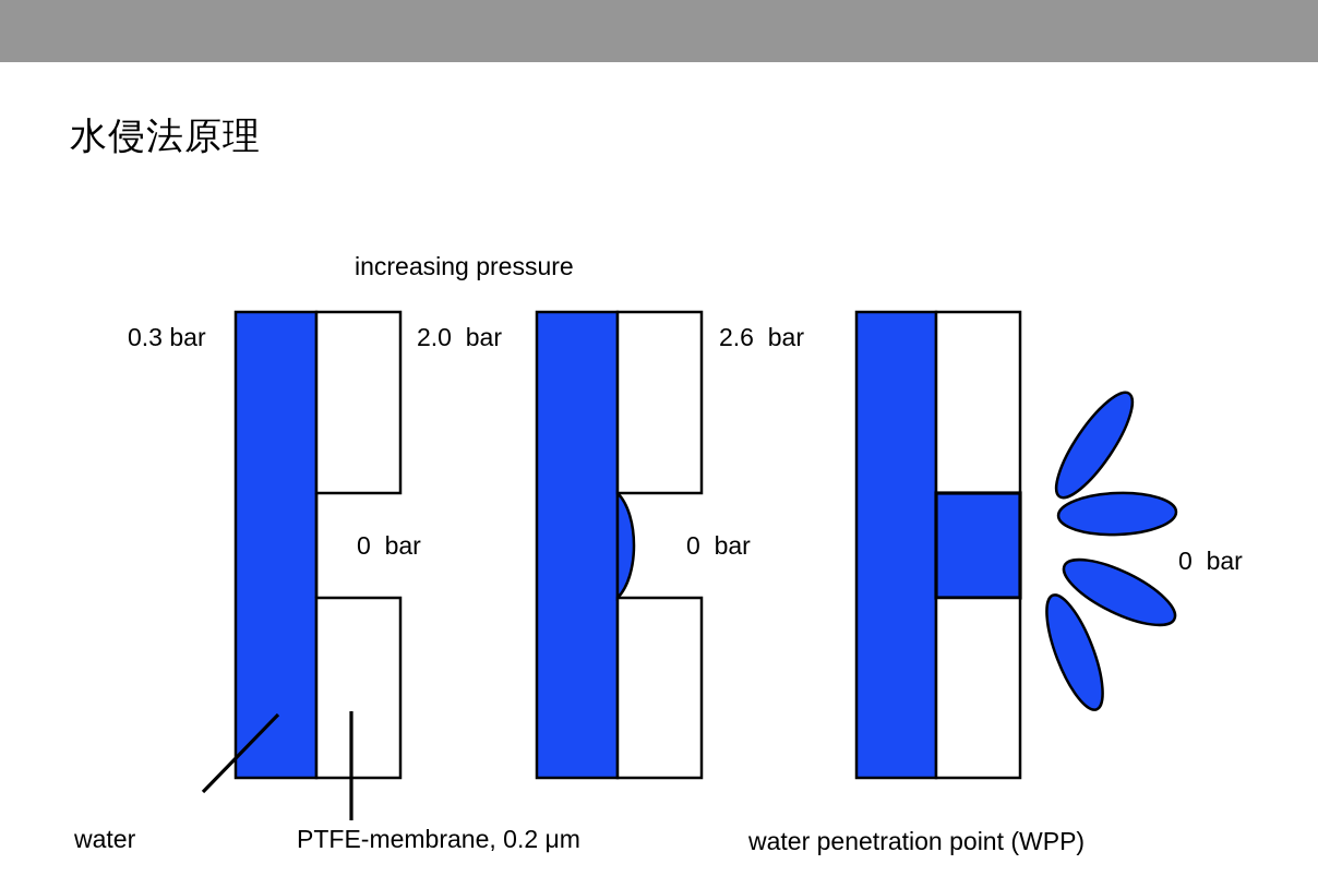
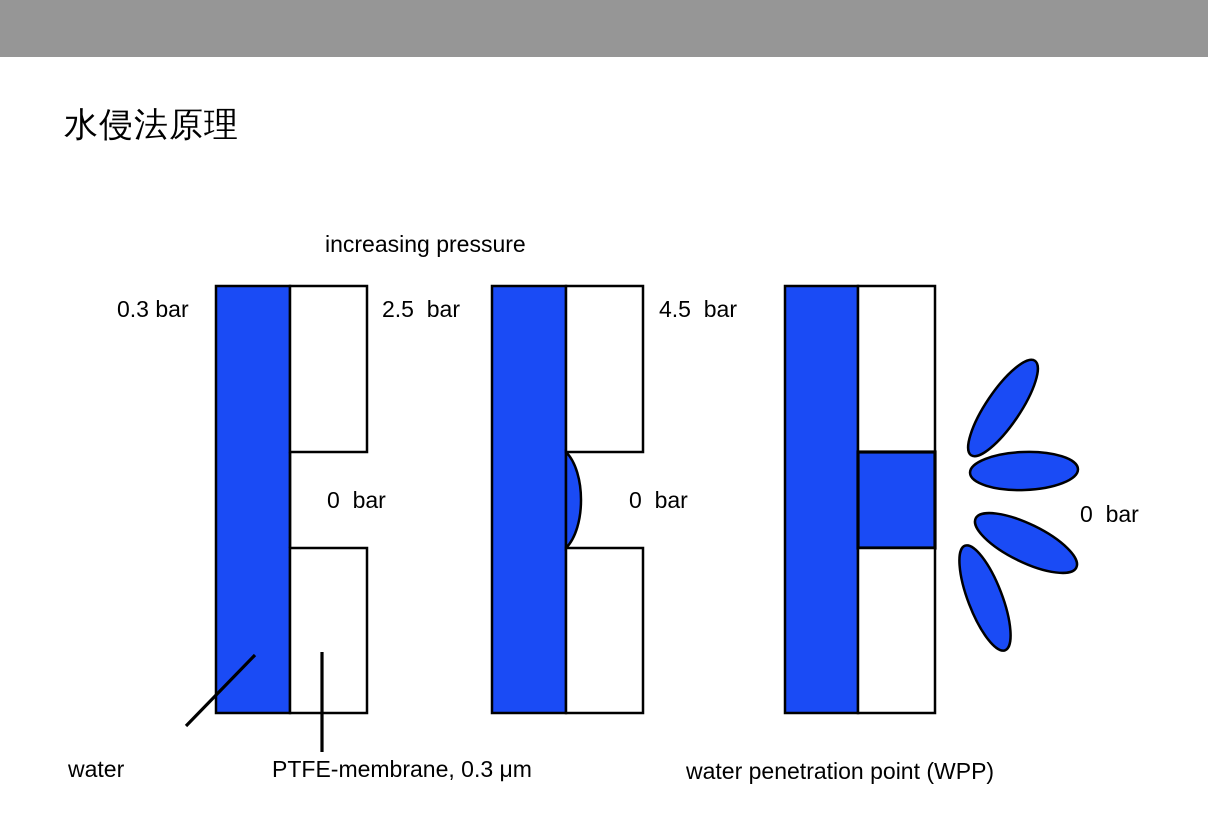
  水侵法原理
  increasing pressure
  0.3 bar
- 2.0 bar
+ 2.5 bar
  0 bar
- 2.6 bar
+ 4.5 bar
  0 bar
  0 bar
  water
- PTFE-membrane, 0.2 μm
+ PTFE-membrane, 0.3 μm
  water penetration point (WPP)
